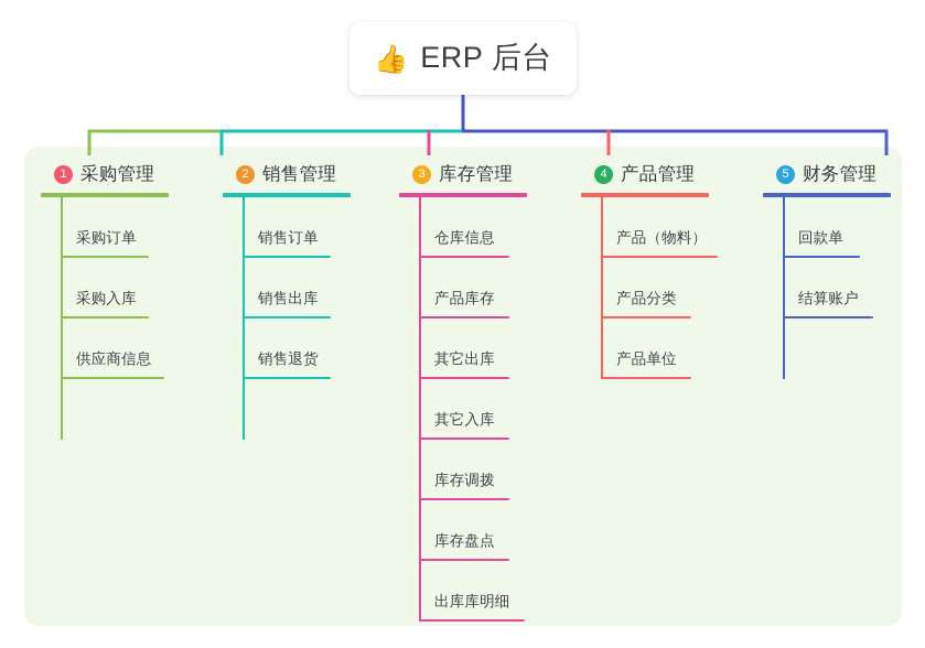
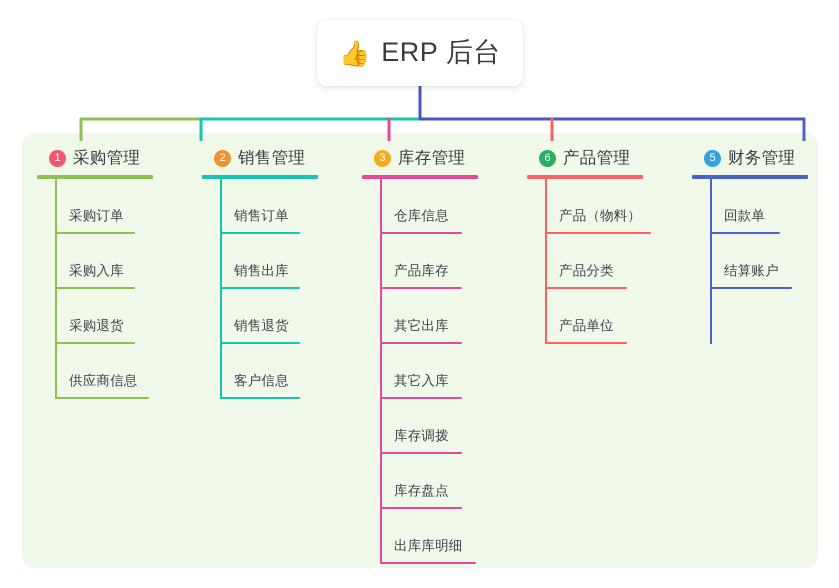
  👍
  ERP 后台
  1
  采购管理
  采购订单
  采购入库
+ 采购退货
  供应商信息
  2
  销售管理
  销售订单
  销售出库
  销售退货
+ 客户信息
  3
  库存管理
  仓库信息
  产品库存
  其它出库
  其它入库
  库存调拨
  库存盘点
  出库库明细
- 4
+ 6
  产品管理
  产品（物料）
  产品分类
  产品单位
  5
  财务管理
  回款单
  结算账户
